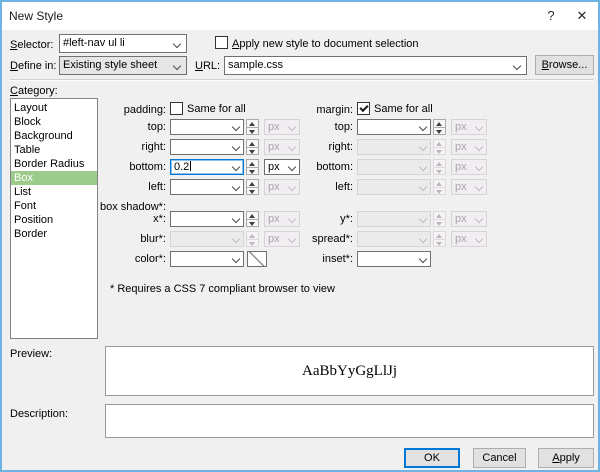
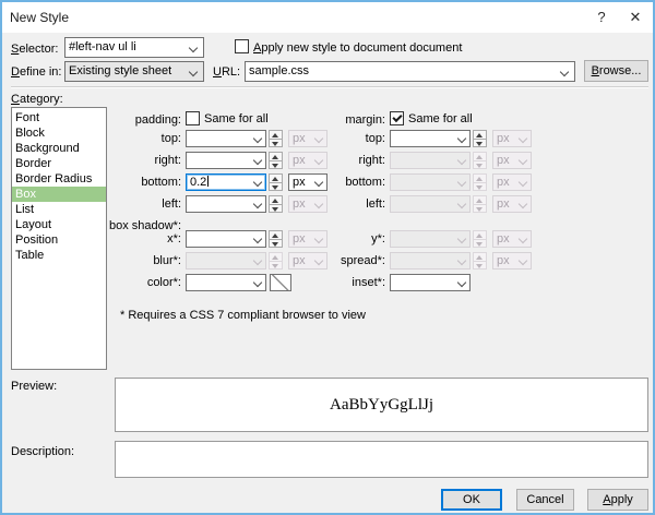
  New Style
  ?
  ✕
  Selector:
  #left-nav ul li
- Apply new style to document selection
+ Apply new style to document document
  Define in:
  Existing style sheet
  URL:
  sample.css
  Browse...
  Category:
- Layout
+ Font
  Block
  Background
- Table
+ Border
  Border Radius
  Box
  List
- Font
+ Layout
  Position
- Border
+ Table
  padding:
  Same for all
  top:
  px
  right:
  px
  bottom:
  0.2
  px
  left:
  px
  box shadow*:
  x*:
  px
  blur*:
  px
  color*:
  margin:
  Same for all
  top:
  px
  right:
  px
  bottom:
  px
  left:
  px
  y*:
  px
  spread*:
  px
  inset*:
  * Requires a CSS 7 compliant browser to view
  Preview:
  AaBbYyGgLlJj
  Description:
  OK
  Cancel
  Apply
